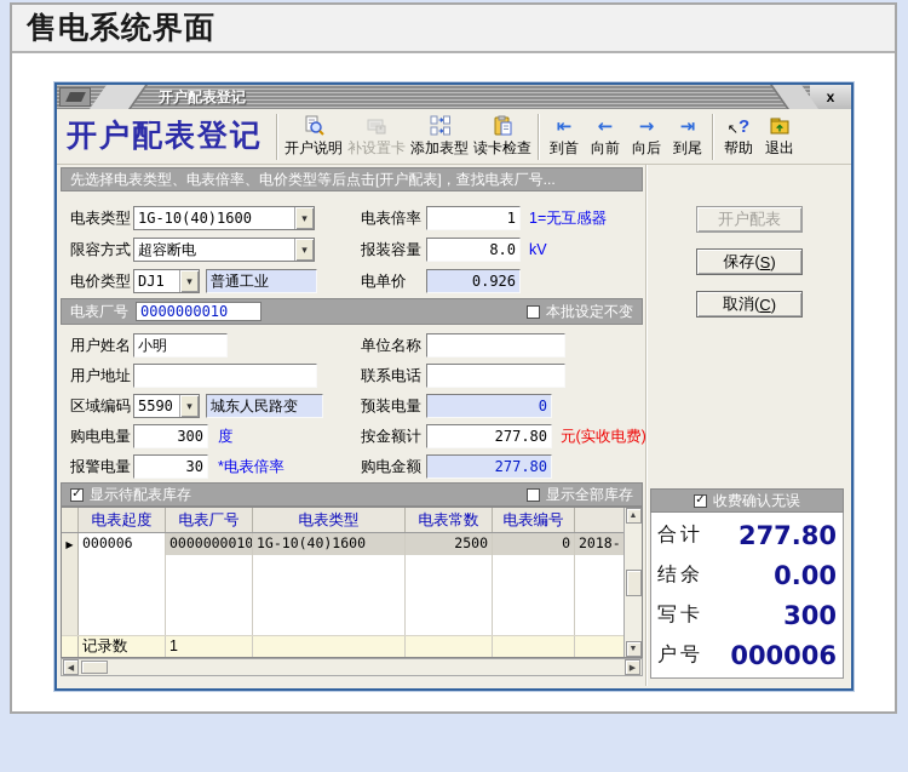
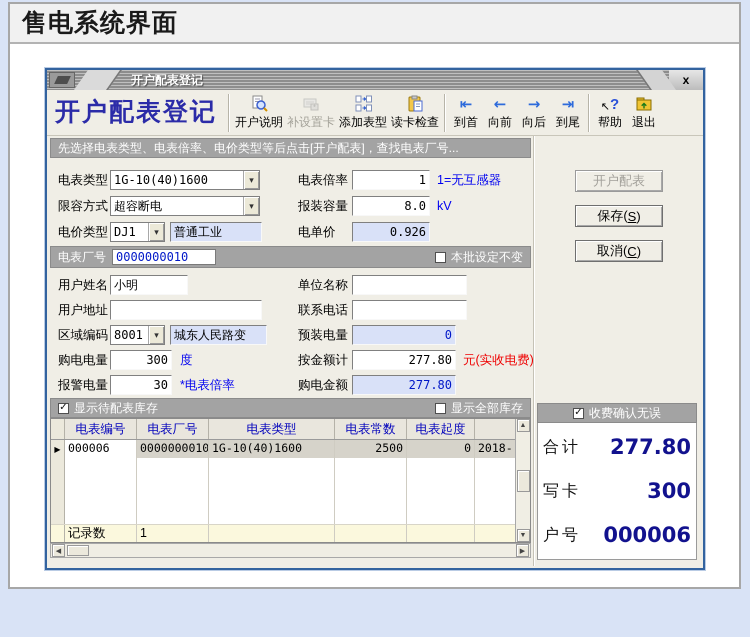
  售电系统界面
  开户配表登记
  x
  开户配表登记
  开户说明
  补设置卡
  添加表型
  读卡检查
  ⇤
  到首
  ←
  向前
  →
  向后
  ⇥
  到尾
  ↖
  ?
  帮助
  退出
  先选择电表类型、电表倍率、电价类型等后点击[开户配表]，查找电表厂号...
  电表类型
  1G-10(40)1600
  ▾
  电表倍率
  1
  1=无互感器
  限容方式
  超容断电
  ▾
  报装容量
  8.0
  kV
  电价类型
  DJ1
  ▾
  普通工业
  电单价
  0.926
  电表厂号
  0000000010
  本批设定不变
  用户姓名
  小明
  单位名称
  用户地址
  联系电话
  区域编码
- 5590
+ 8001
  ▾
  城东人民路变
  预装电量
  0
  购电电量
  300
  度
  按金额计
  277.80
  元(实收电费)
  报警电量
  30
  *电表倍率
  购电金额
  277.80
  ✓
  显示待配表库存
  显示全部库存
- 电表起度
+ 电表编号
  电表厂号
  电表类型
  电表常数
- 电表编号
+ 电表起度
  ▶
  000006
  0000000010
  1G-10(40)1600
  2500
  0
  2018-
  记录数
  1
  开户配表
  保存(
  S
  )
  取消(
  C
  )
  ✓
  收费确认无误
  合计
  277.80
- 结余
- 0.00
  写卡
  300
  户号
  000006
